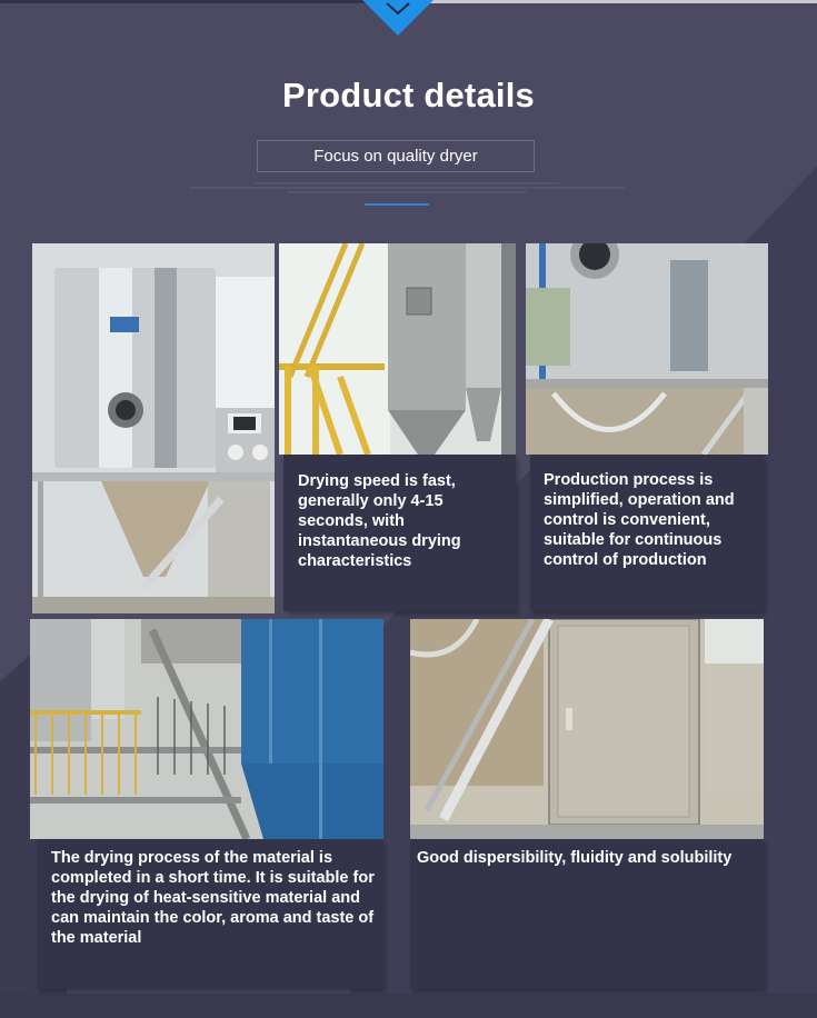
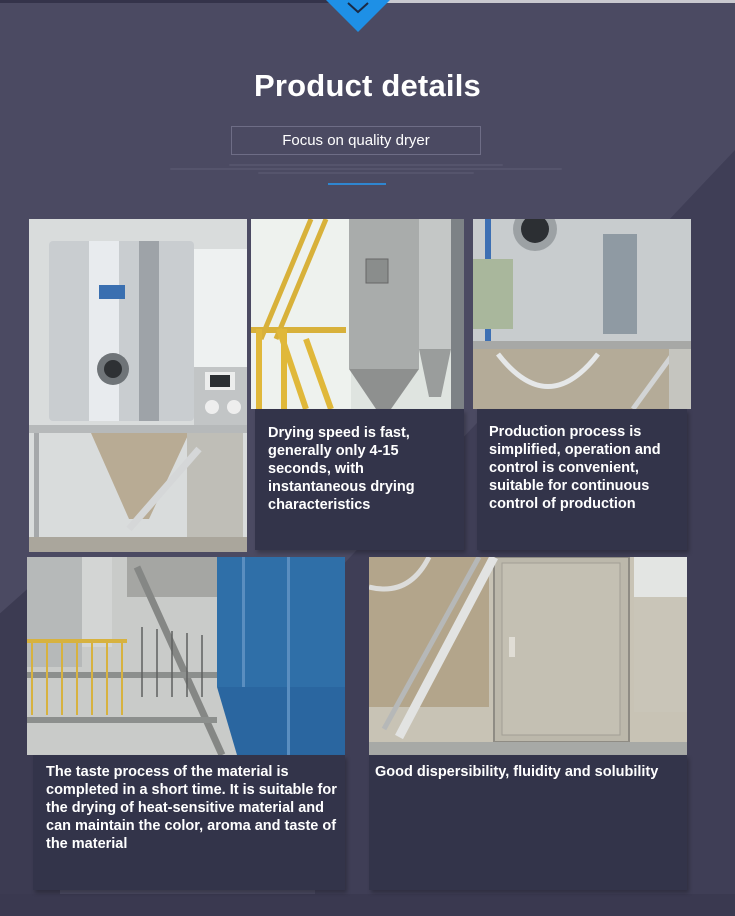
  Product details
  Focus on quality dryer
  Drying speed is fast, generally only 4-15 seconds, with instantaneous drying characteristics
  Production process is simplified, operation and control is convenient, suitable for continuous control of production
- The drying process of the material is completed in a short time. It is suitable for the drying of heat-sensitive material and can maintain the color, aroma and taste of the material
+ The taste process of the material is completed in a short time. It is suitable for the drying of heat-sensitive material and can maintain the color, aroma and taste of the material
  Good dispersibility, fluidity and solubility
